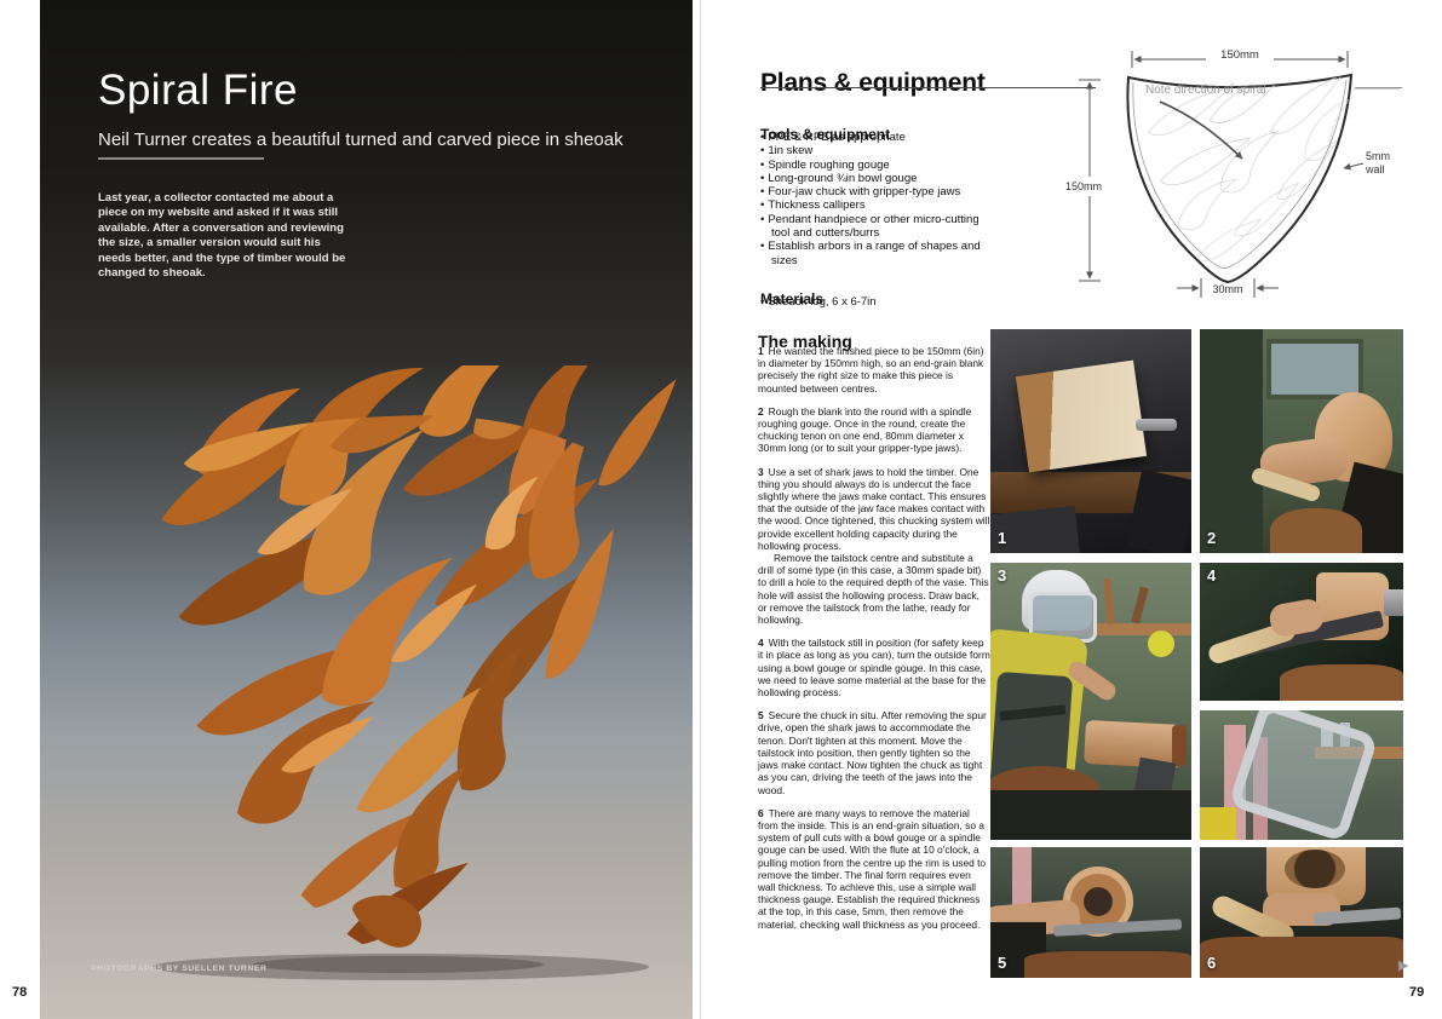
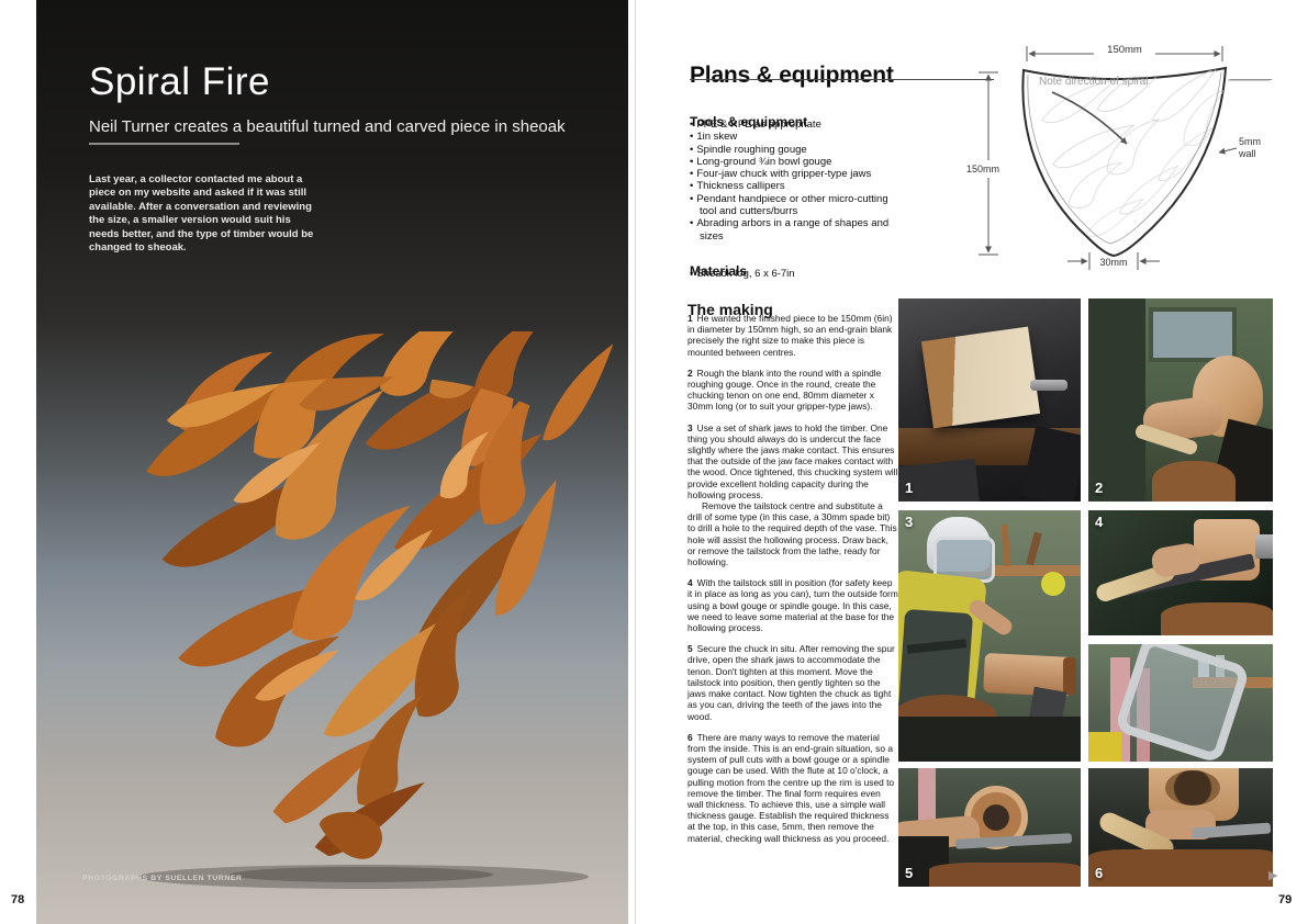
  Spiral Fire
  Neil Turner creates a beautiful turned and carved piece in sheoak
  Last year, a collector contacted me about a piece on my website and asked if it was still available. After a conversation and reviewing the size, a smaller version would suit his needs better, and the type of timber would be changed to sheoak.
  78
  79
  Plans & equipment
  Tools & equipment
  PPE & RPE as appropriate
  1in skew
  Spindle roughing gouge
  Long-ground ¾in bowl gouge
  Four-jaw chuck with gripper-type jaws
  Thickness callipers
  Pendant handpiece or other micro-cutting tool and cutters/burrs
- Establish arbors in a range of shapes and sizes
+ Abrading arbors in a range of shapes and sizes
  Materials
  Sheaok log, 6 x 6-7in
  Note direction of spiral
  150mm
  150mm
  5mm
  wall
  30mm
  The making
  1 He wanted the finished piece to be 150mm (6in) in diameter by 150mm high, so an end-grain blank precisely the right size to make this piece is mounted between centres.
  2 Rough the blank into the round with a spindle roughing gouge. Once in the round, create the chucking tenon on one end, 80mm diameter x 30mm long (or to suit your gripper-type jaws).
  3 Use a set of shark jaws to hold the timber. One thing you should always do is undercut the face slightly where the jaws make contact. This ensures that the outside of the jaw face makes contact with the wood. Once tightened, this chucking system will provide excellent holding capacity during the hollowing process.
  Remove the tailstock centre and substitute a drill of some type (in this case, a 30mm spade bit) to drill a hole to the required depth of the vase. This hole will assist the hollowing process. Draw back, or remove the tailstock from the lathe, ready for hollowing.
  4 With the tailstock still in position (for safety keep it in place as long as you can), turn the outside form using a bowl gouge or spindle gouge. In this case, we need to leave some material at the base for the hollowing process.
  5 Secure the chuck in situ. After removing the spur drive, open the shark jaws to accommodate the tenon. Don't tighten at this moment. Move the tailstock into position, then gently tighten so the jaws make contact. Now tighten the chuck as tight as you can, driving the teeth of the jaws into the wood.
  6 There are many ways to remove the material from the inside. This is an end-grain situation, so a system of pull cuts with a bowl gouge or a spindle gouge can be used. With the flute at 10 o'clock, a pulling motion from the centre up the rim is used to remove the timber. The final form requires even wall thickness. To achieve this, use a simple wall thickness gauge. Establish the required thickness at the top, in this case, 5mm, then remove the material, checking wall thickness as you proceed.
  1
  2
  3
  4
  5
  6
  ▶
